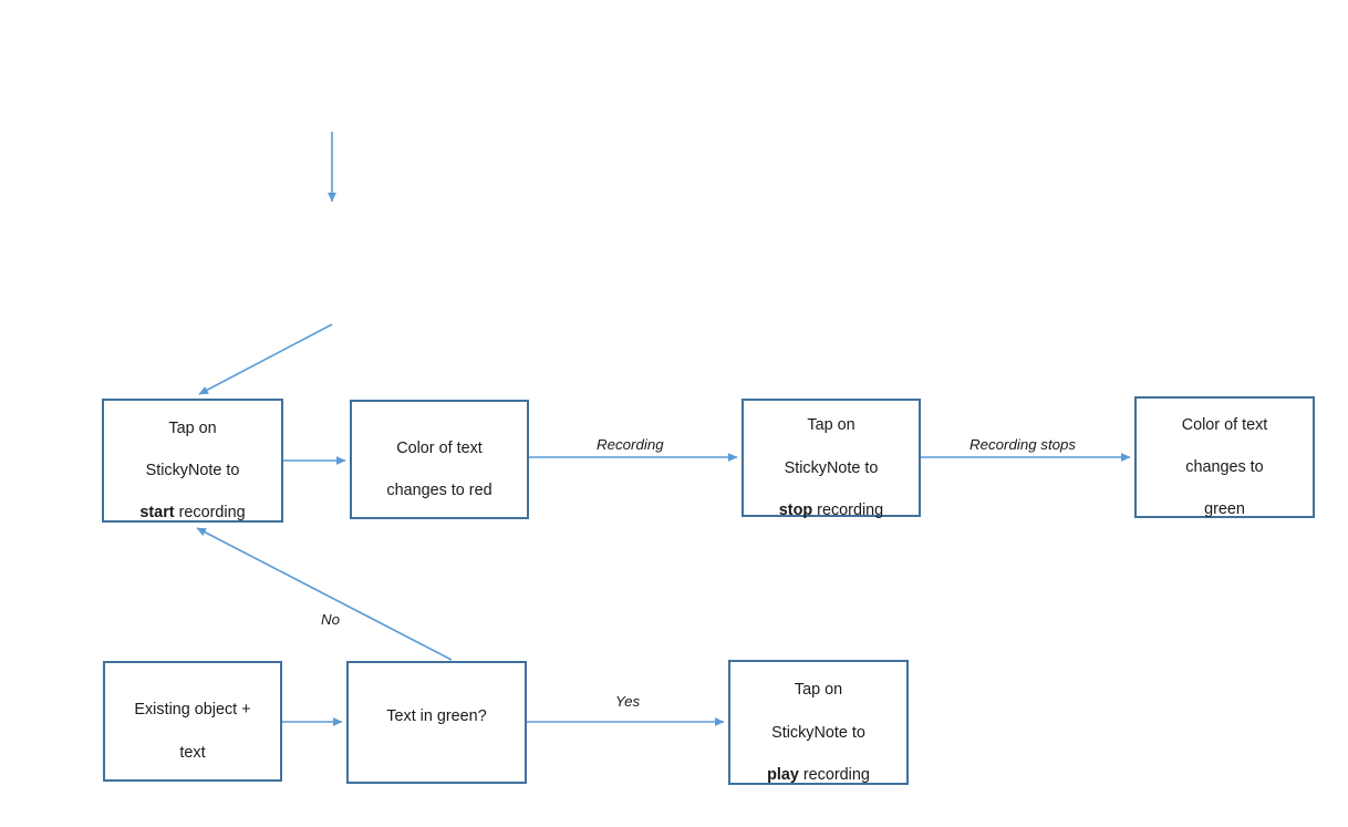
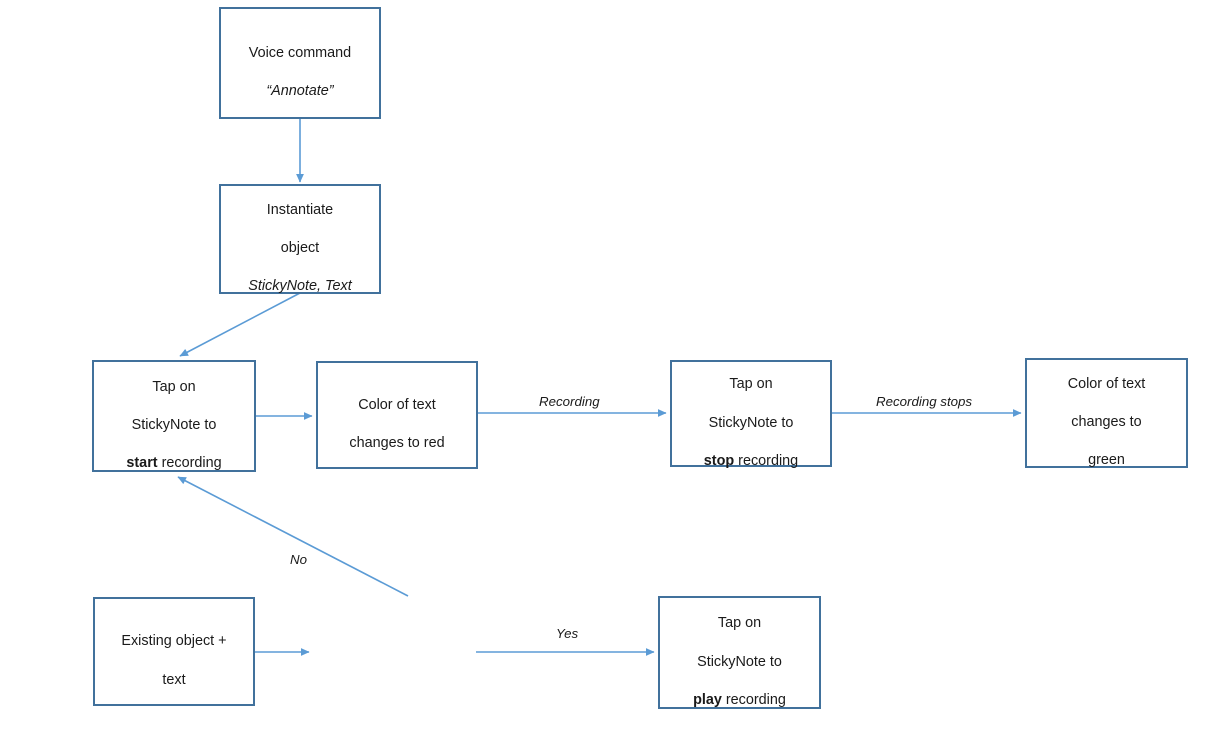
+ Voice command
+ “Annotate”
+ Instantiate
+ object
+ StickyNote, Text
  Tap on
  StickyNote to
  start recording
  Color of text
  changes to red
  Tap on
  StickyNote to
  stop recording
  Color of text
  changes to
  green
  Existing object +
  text
- Text in green?
  Tap on
  StickyNote to
  play recording
  Recording
  Recording stops
  No
  Yes
